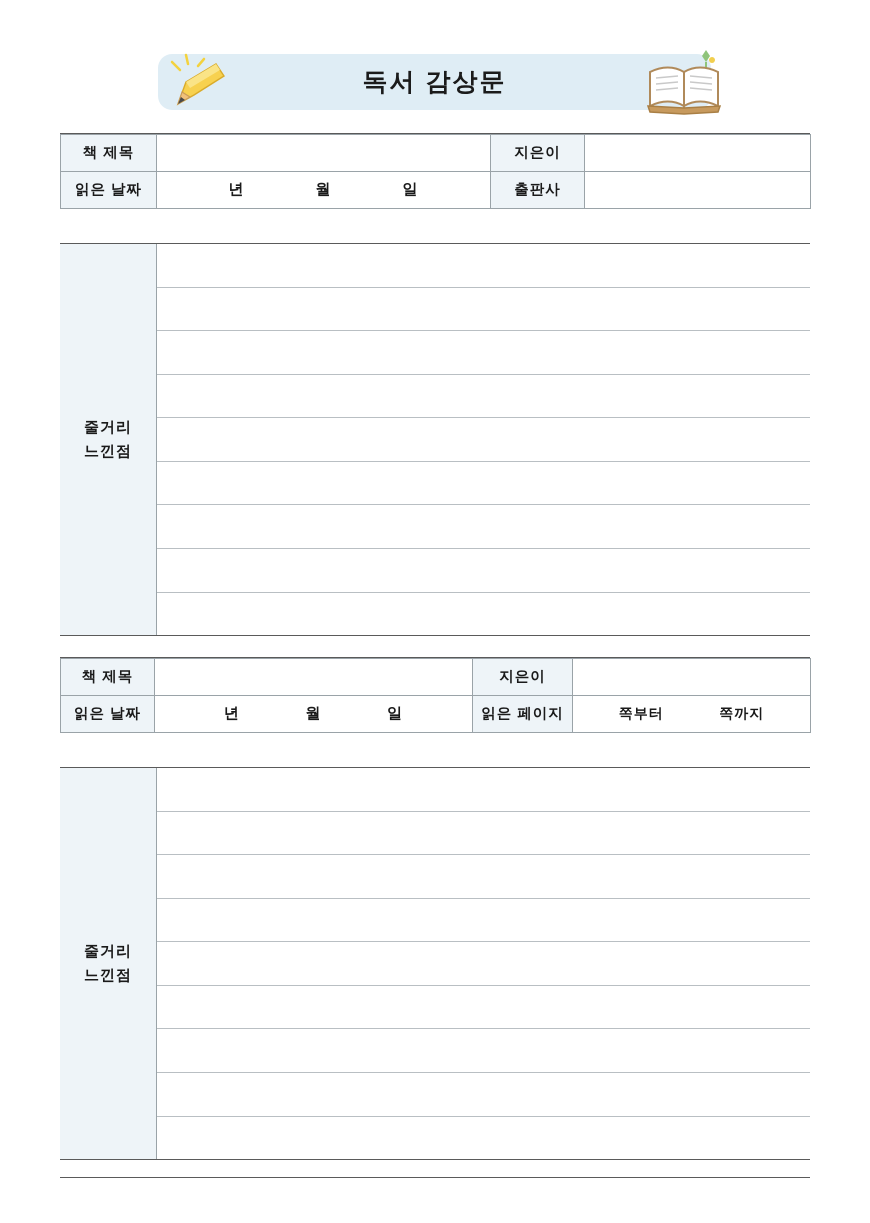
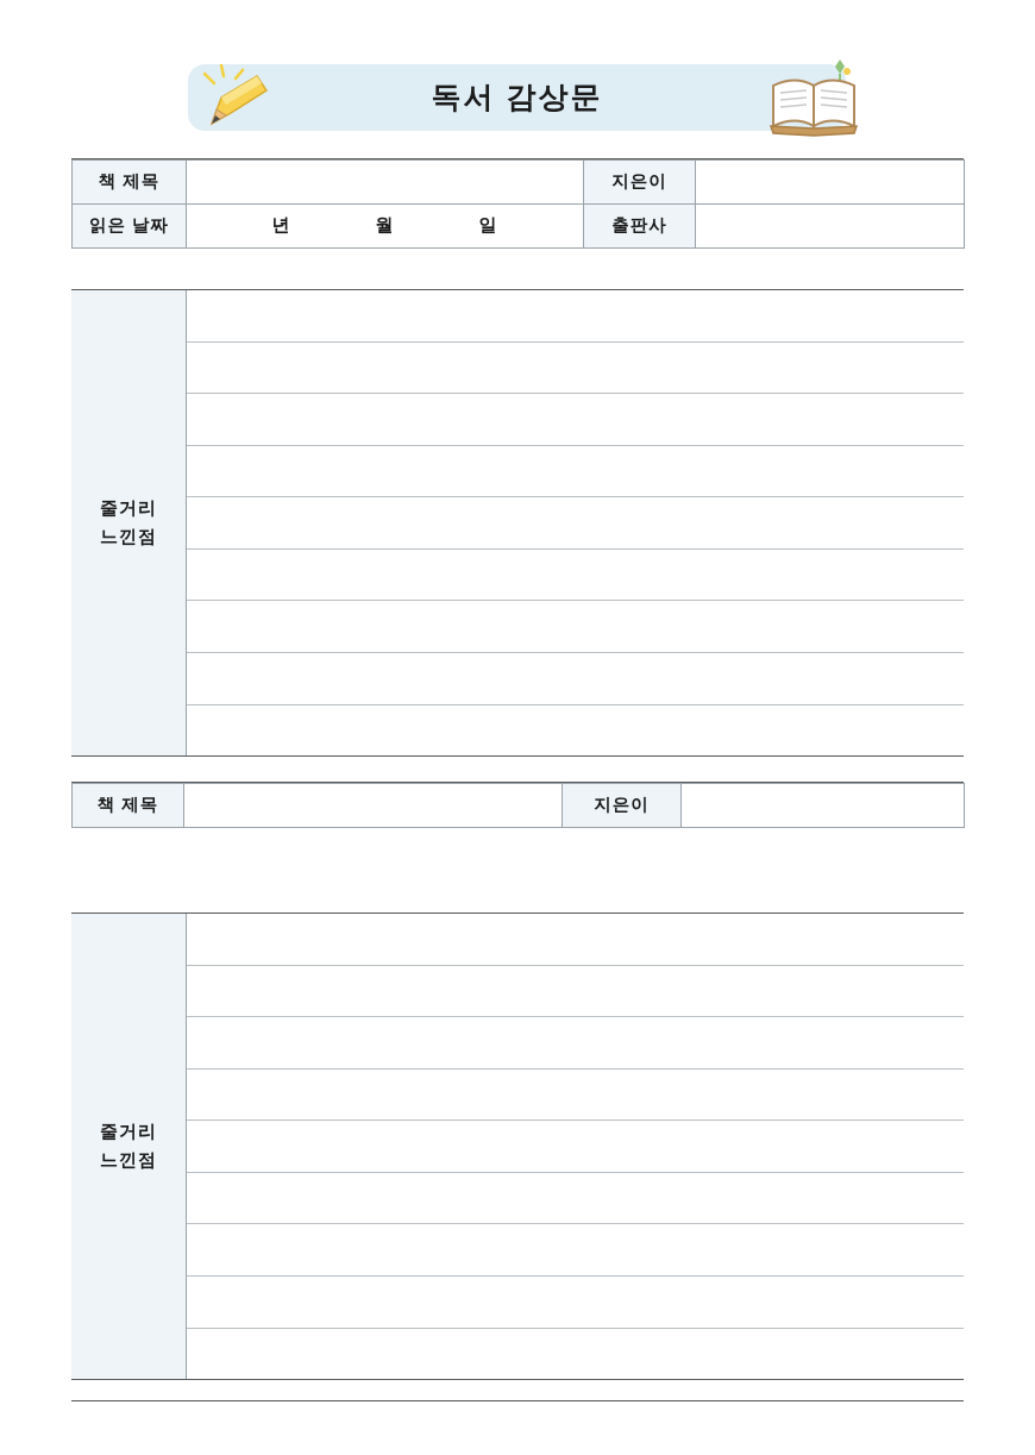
  독서 감상문
  책 제목		지은이
  읽은 날짜	년 월 일	출판사
  줄거리
  느낀점
  책 제목		지은이
- 읽은 날짜	년 월 일	읽은 페이지	쪽부터 쪽까지
  줄거리
  느낀점
